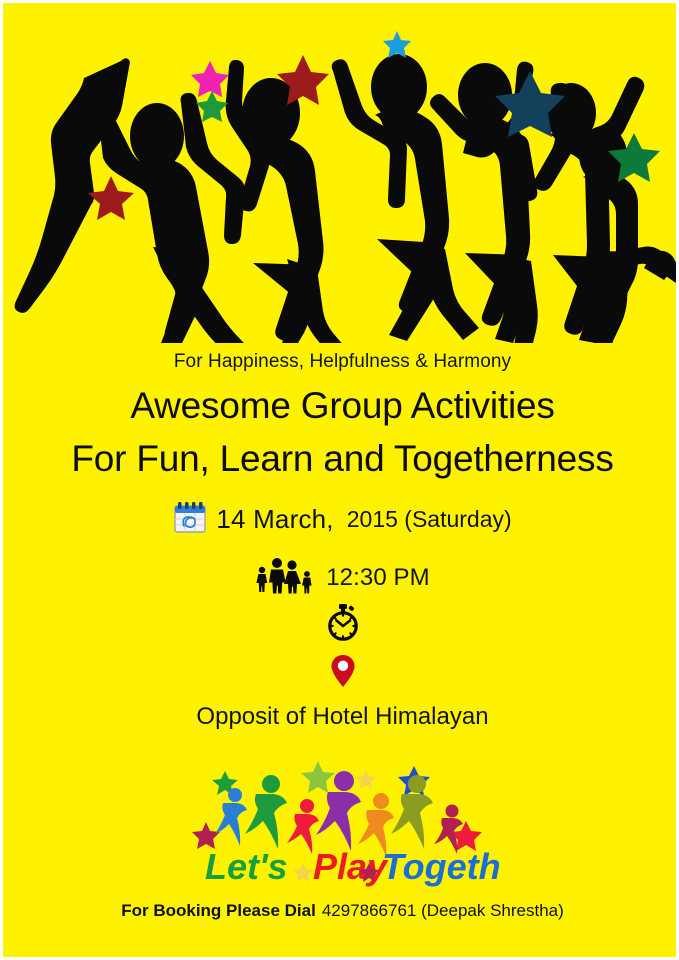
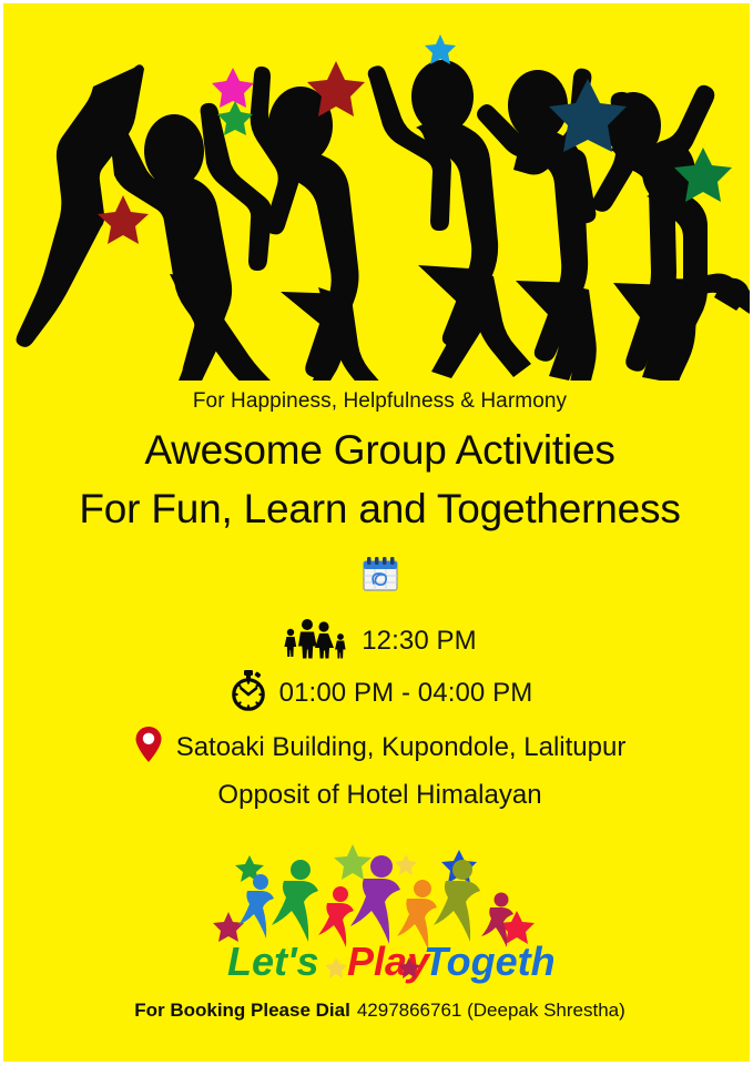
  For Happiness, Helpfulness & Harmony
  Awesome Group Activities
  For Fun, Learn and Togetherness
- 14 March,
- 2015 (Saturday)
  12:30 PM
+ 01:00 PM - 04:00 PM
+ Satoaki Building, Kupondole, Lalitupur
  Opposit of Hotel Himalayan
  Let's
  Play
  Togeth
  For Booking Please Dial 4297866761 (Deepak Shrestha)
